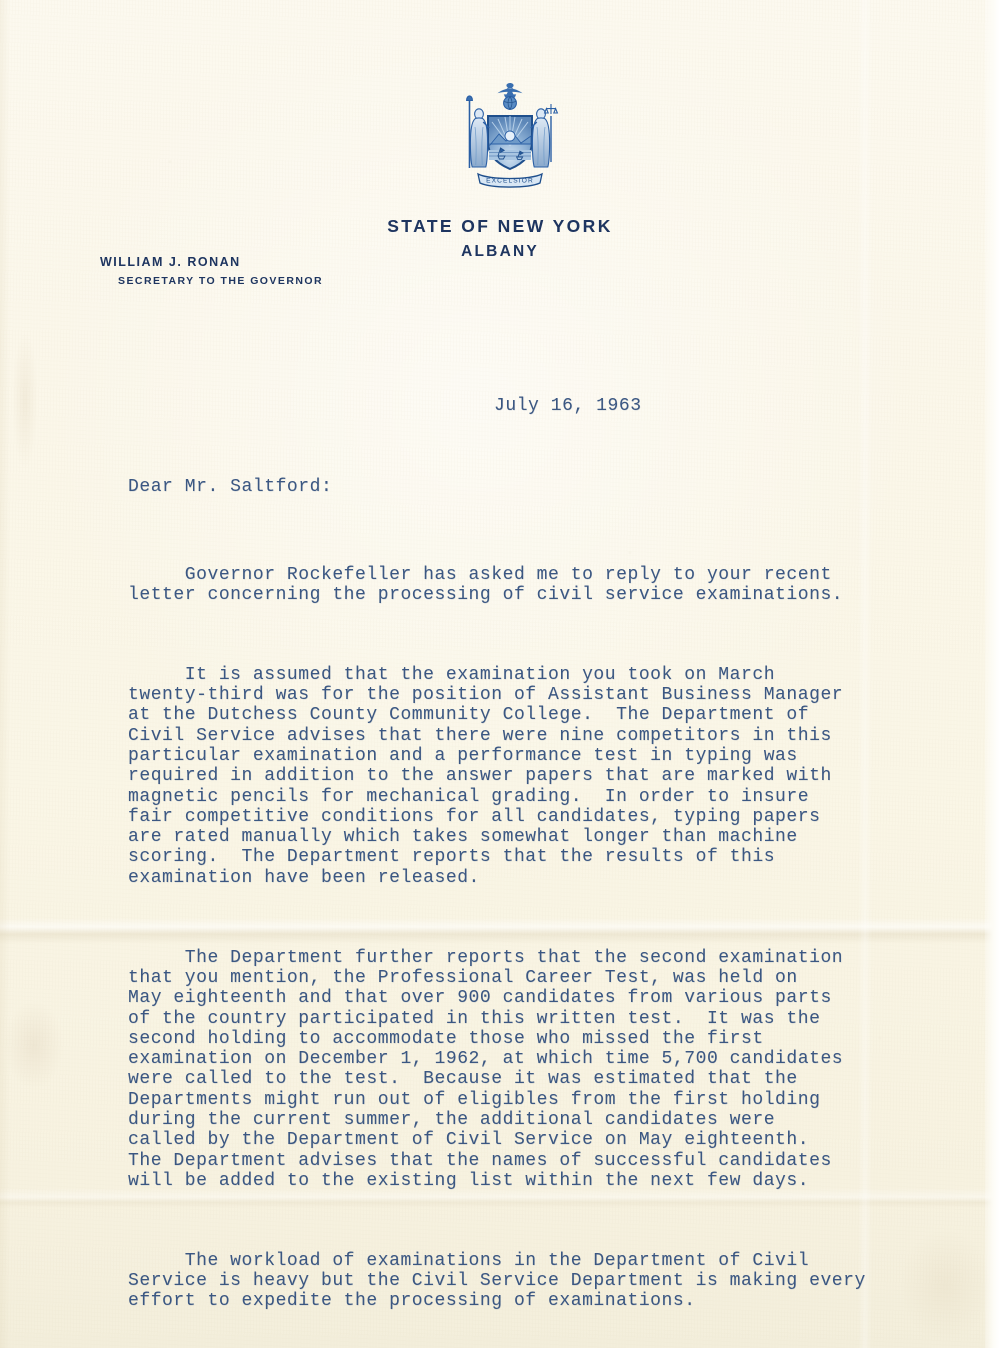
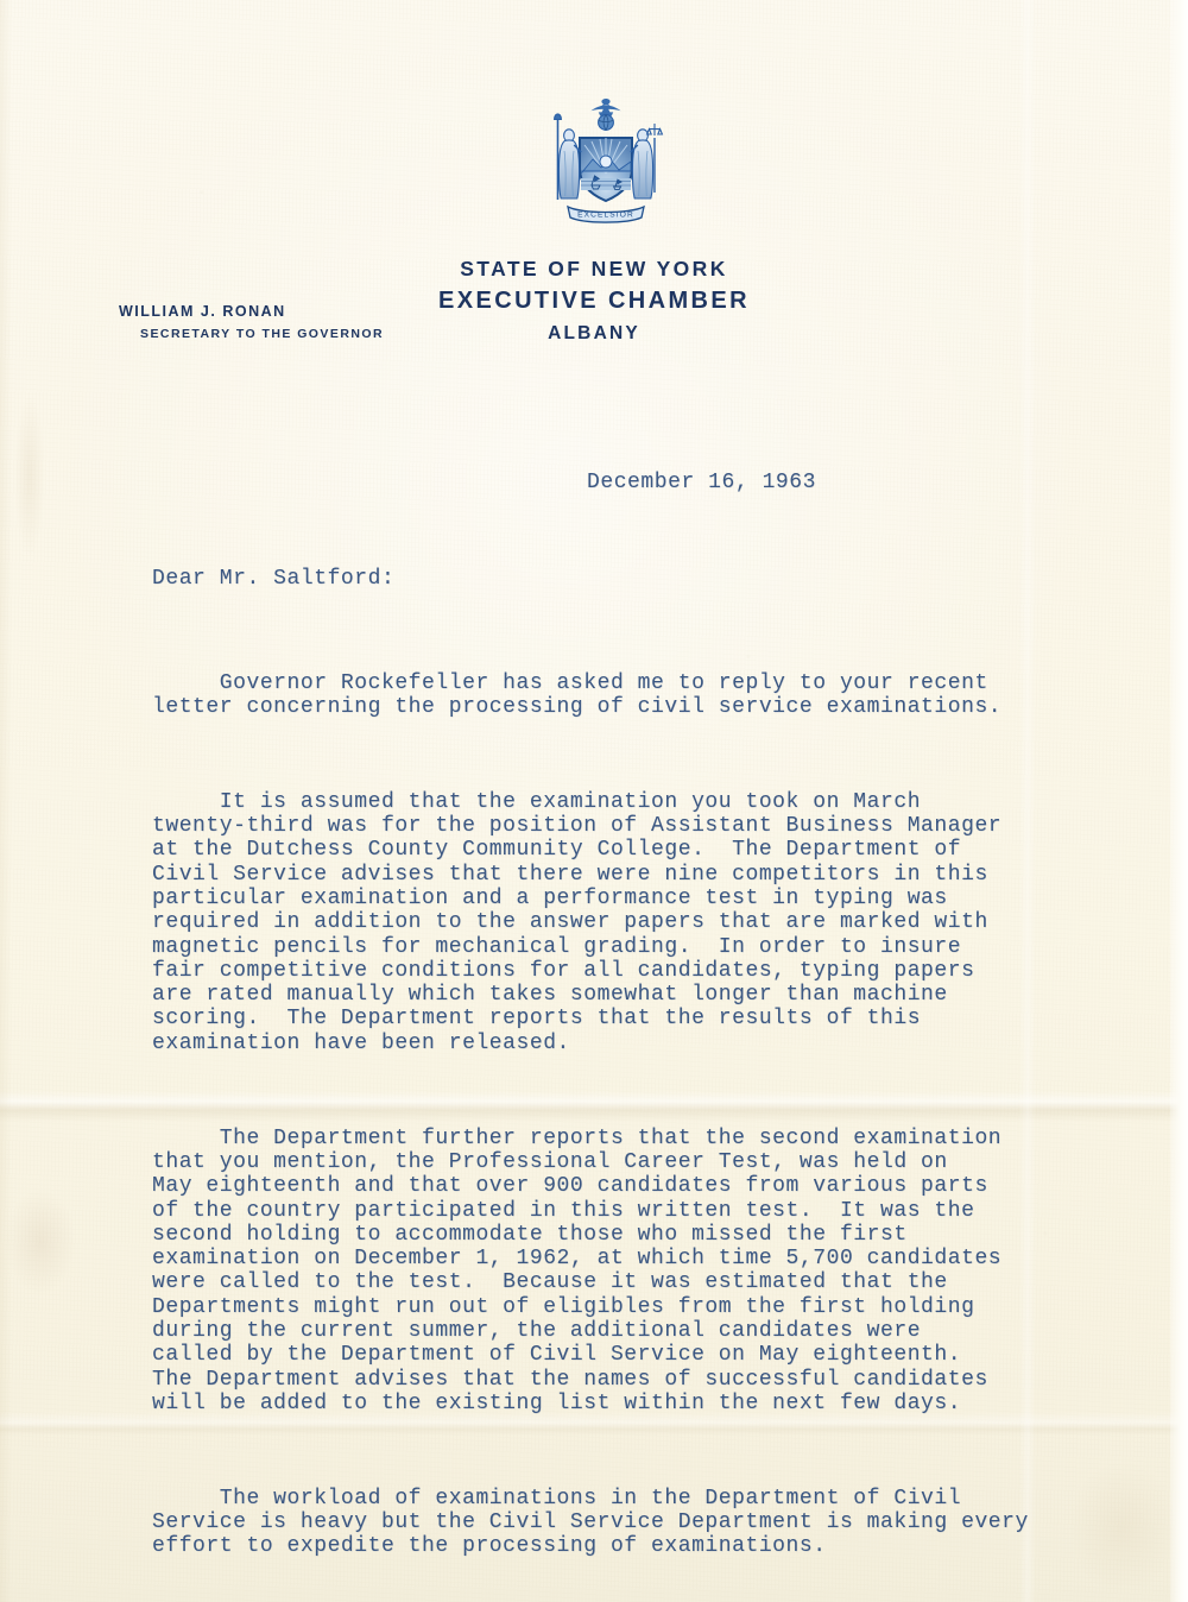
  STATE OF NEW YORK
+ EXECUTIVE CHAMBER
  ALBANY
  WILLIAM J. RONAN
  SECRETARY TO THE GOVERNOR
- July 16, 1963
+ December 16, 1963
  Dear Mr. Saltford:
  Governor Rockefeller has asked me to reply to your recent
  letter concerning the processing of civil service examinations.
  It is assumed that the examination you took on March
  twenty-third was for the position of Assistant Business Manager
  at the Dutchess County Community College. The Department of
  Civil Service advises that there were nine competitors in this
  particular examination and a performance test in typing was
  required in addition to the answer papers that are marked with
  magnetic pencils for mechanical grading. In order to insure
  fair competitive conditions for all candidates, typing papers
  are rated manually which takes somewhat longer than machine
  scoring. The Department reports that the results of this
  examination have been released.
  The Department further reports that the second examination
  that you mention, the Professional Career Test, was held on
  May eighteenth and that over 900 candidates from various parts
  of the country participated in this written test. It was the
  second holding to accommodate those who missed the first
  examination on December 1, 1962, at which time 5,700 candidates
  were called to the test. Because it was estimated that the
  Departments might run out of eligibles from the first holding
  during the current summer, the additional candidates were
  called by the Department of Civil Service on May eighteenth.
  The Department advises that the names of successful candidates
  will be added to the existing list within the next few days.
  The workload of examinations in the Department of Civil
  Service is heavy but the Civil Service Department is making every
  effort to expedite the processing of examinations.
